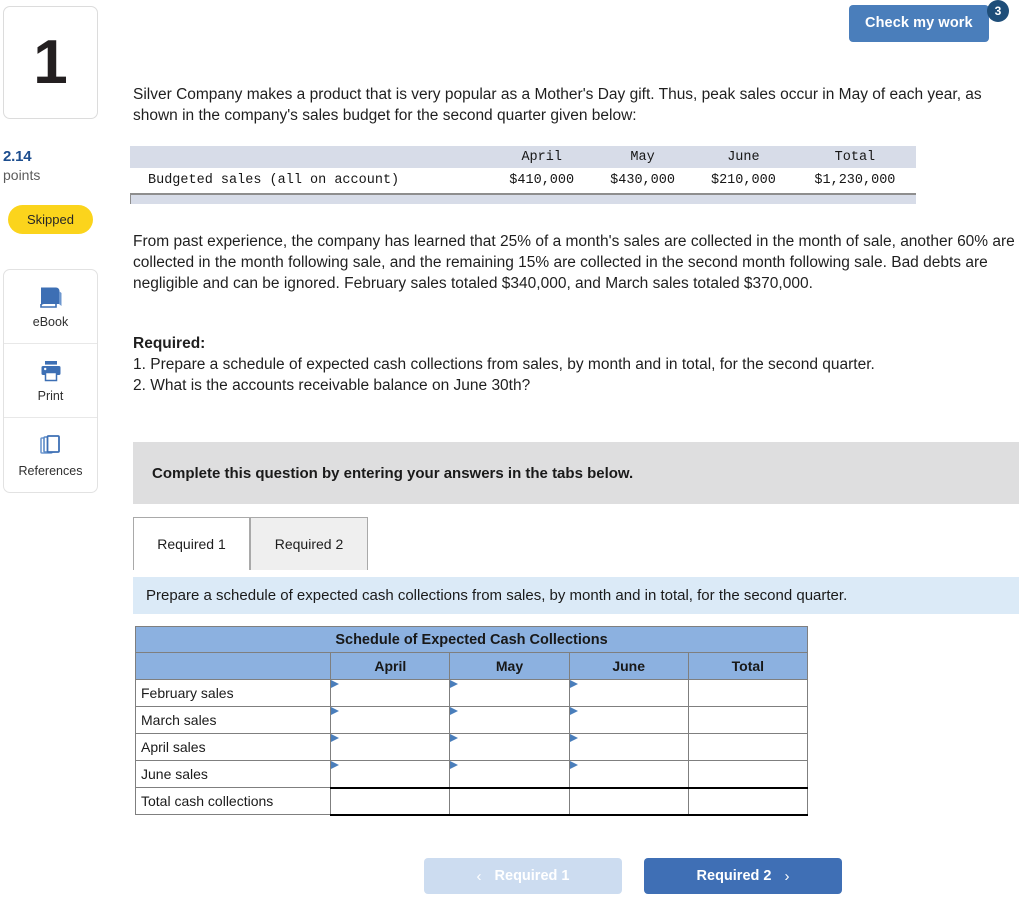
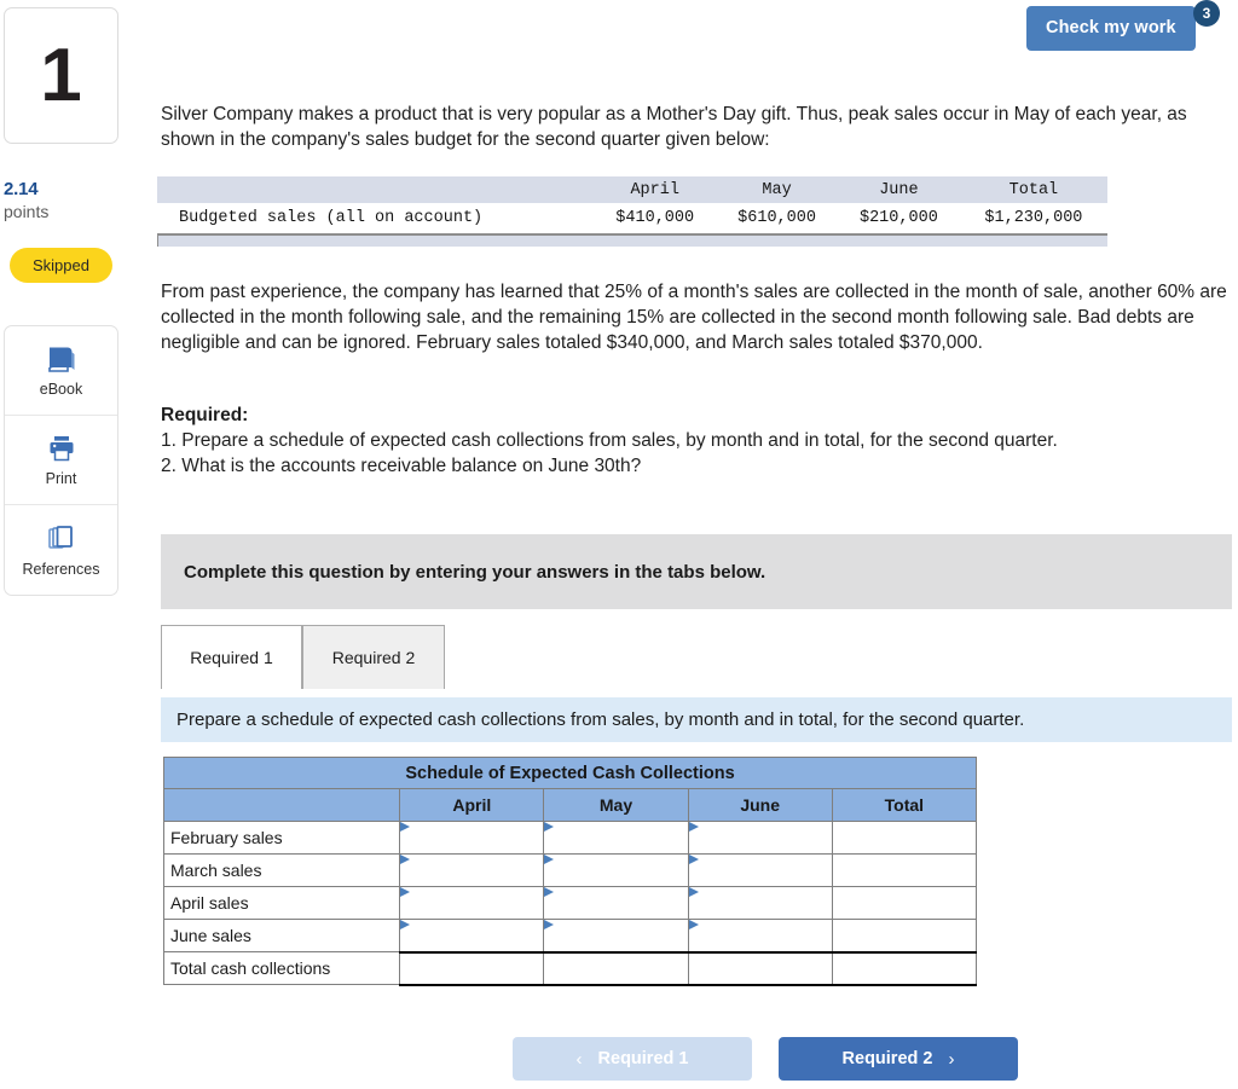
  1
  2.14
  points
  Skipped
  eBook
  Print
  References
  Check my work
  3
  Silver Company makes a product that is very popular as a Mother's Day gift. Thus, peak sales occur in May of each year, as shown in the company's sales budget for the second quarter given below:
  	April	May	June	Total
- Budgeted sales (all on account)	$410,000	$430,000	$210,000	$1,230,000
+ Budgeted sales (all on account)	$410,000	$610,000	$210,000	$1,230,000
  From past experience, the company has learned that 25% of a month's sales are collected in the month of sale, another 60% are collected in the month following sale, and the remaining 15% are collected in the second month following sale. Bad debts are negligible and can be ignored. February sales totaled $340,000, and March sales totaled $370,000.
  Required:
  1. Prepare a schedule of expected cash collections from sales, by month and in total, for the second quarter.
  2. What is the accounts receivable balance on June 30th?
  Complete this question by entering your answers in the tabs below.
  Required 1
  Required 2
  Prepare a schedule of expected cash collections from sales, by month and in total, for the second quarter.
  Schedule of Expected Cash Collections
  	April	May	June	Total
  February sales
  March sales
  April sales
  June sales
  Total cash collections
  ‹
  Required 1
  Required 2
  ›
